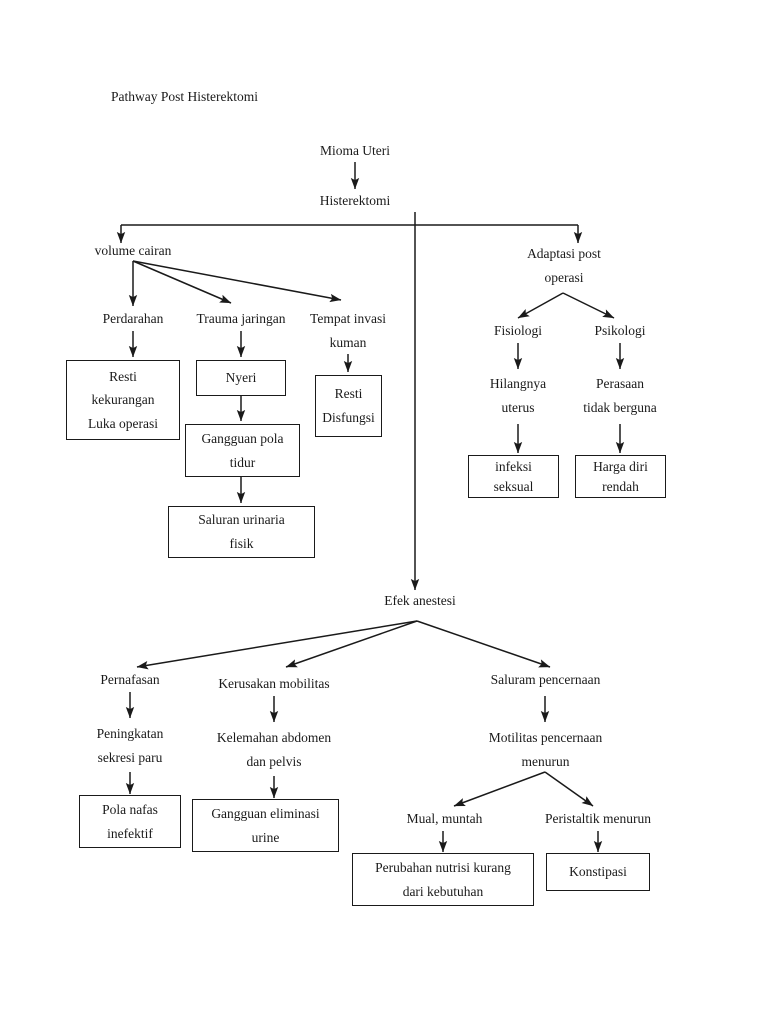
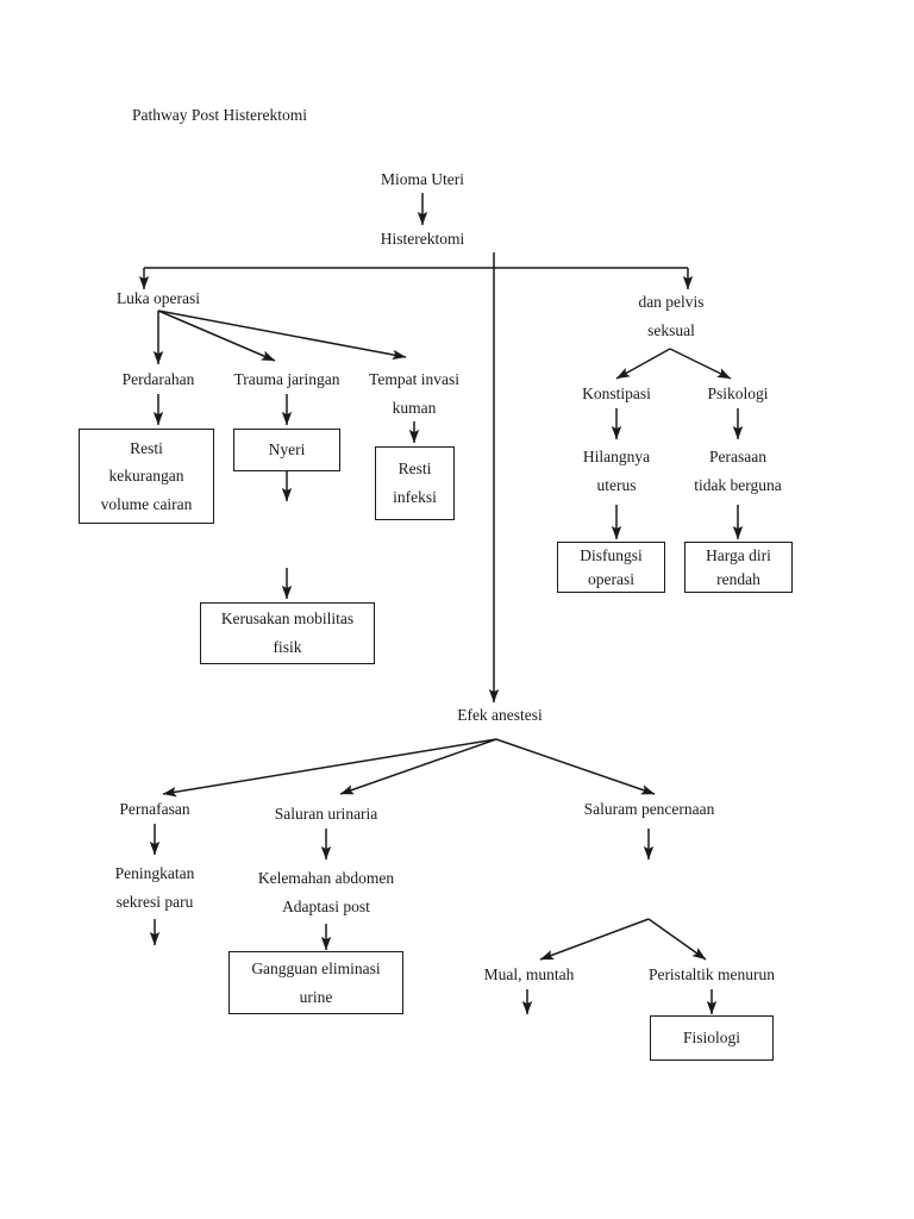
  Pathway Post Histerektomi
  Mioma Uteri
  Histerektomi
- volume cairan
+ Luka operasi
- Adaptasi post
+ dan pelvis
- operasi
+ seksual
  Perdarahan
  Trauma jaringan
  Tempat invasi
  kuman
  Resti
  kekurangan
- Luka operasi
+ volume cairan
  Nyeri
  Resti
- Disfungsi
+ infeksi
- Gangguan pola
- tidur
- Saluran urinaria
+ Kerusakan mobilitas
  fisik
- Fisiologi
+ Konstipasi
  Psikologi
  Hilangnya
  uterus
  Perasaan
  tidak berguna
- infeksi
+ Disfungsi
- seksual
+ operasi
  Harga diri
  rendah
  Efek anestesi
  Pernafasan
- Kerusakan mobilitas
+ Saluran urinaria
  Saluram pencernaan
  Peningkatan
  sekresi paru
  Kelemahan abdomen
- dan pelvis
+ Adaptasi post
- Motilitas pencernaan
- menurun
- Pola nafas
- inefektif
  Gangguan eliminasi
  urine
  Mual, muntah
  Peristaltik menurun
- Perubahan nutrisi kurang
- dari kebutuhan
- Konstipasi
+ Fisiologi
